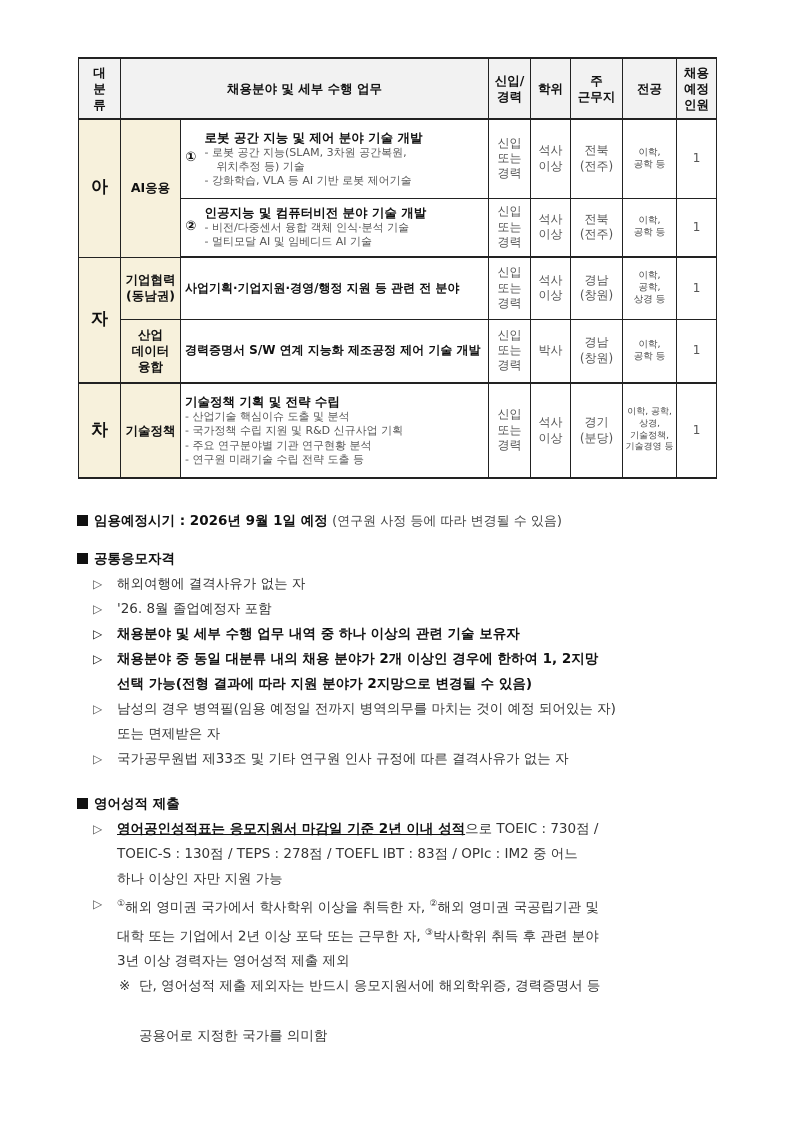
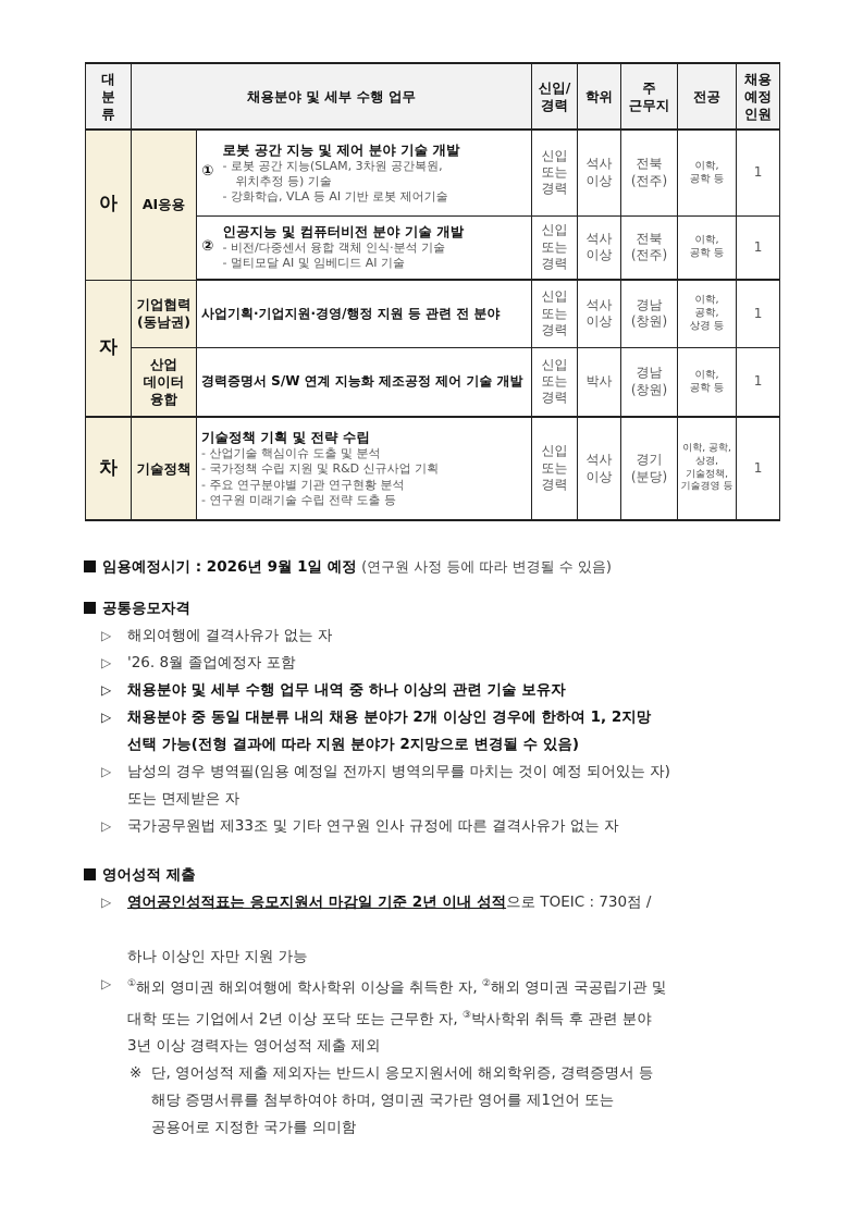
  대 분 류	채용분야 및 세부 수행 업무	신입/ 경력	학위	주 근무지	전공	채용 예정 인원
  아	AI응용	①	로봇 공간 지능 및 제어 분야 기술 개발 - 로봇 공간 지능(SLAM, 3차원 공간복원, 위치추정 등) 기술 - 강화학습, VLA 등 AI 기반 로봇 제어기술	신입 또는 경력	석사 이상	전북 (전주)	이학, 공학 등	1
  ②	인공지능 및 컴퓨터비전 분야 기술 개발 - 비전/다중센서 융합 객체 인식·분석 기술 - 멀티모달 AI 및 임베디드 AI 기술	신입 또는 경력	석사 이상	전북 (전주)	이학, 공학 등	1
  자	기업협력 (동남권)	사업기획·기업지원·경영/행정 지원 등 관련 전 분야	신입 또는 경력	석사 이상	경남 (창원)	이학, 공학, 상경 등	1
  산업 데이터 융합	경력증명서 S/W 연계 지능화 제조공정 제어 기술 개발	신입 또는 경력	박사	경남 (창원)	이학, 공학 등	1
  차	기술정책	기술정책 기획 및 전략 수립 - 산업기술 핵심이슈 도출 및 분석 - 국가정책 수립 지원 및 R&D 신규사업 기획 - 주요 연구분야별 기관 연구현황 분석 - 연구원 미래기술 수립 전략 도출 등	신입 또는 경력	석사 이상	경기 (분당)	이학, 공학, 상경, 기술정책, 기술경영 등	1
  임용예정시기 : 2026년 9월 1일 예정 (연구원 사정 등에 따라 변경될 수 있음)
  공통응모자격
  ▷
  해외여행에 결격사유가 없는 자
  ▷
  '26. 8월 졸업예정자 포함
  ▷
  채용분야 및 세부 수행 업무 내역 중 하나 이상의 관련 기술 보유자
  ▷
  채용분야 중 동일 대분류 내의 채용 분야가 2개 이상인 경우에 한하여 1, 2지망
  선택 가능(전형 결과에 따라 지원 분야가 2지망으로 변경될 수 있음)
  ▷
  남성의 경우 병역필(임용 예정일 전까지 병역의무를 마치는 것이 예정 되어있는 자)
  또는 면제받은 자
  ▷
  국가공무원법 제33조 및 기타 연구원 인사 규정에 따른 결격사유가 없는 자
  영어성적 제출
  ▷
  영어공인성적표는 응모지원서 마감일 기준 2년 이내 성적으로 TOEIC : 730점 /
- TOEIC-S : 130점 / TEPS : 278점 / TOEFL IBT : 83점 / OPIc : IM2 중 어느
  하나 이상인 자만 지원 가능
  ▷
- ①해외 영미권 국가에서 학사학위 이상을 취득한 자, ②해외 영미권 국공립기관 및
+ ①해외 영미권 해외여행에 학사학위 이상을 취득한 자, ②해외 영미권 국공립기관 및
  대학 또는 기업에서 2년 이상 포닥 또는 근무한 자, ③박사학위 취득 후 관련 분야
  3년 이상 경력자는 영어성적 제출 제외
  ※
  단, 영어성적 제출 제외자는 반드시 응모지원서에 해외학위증, 경력증명서 등
+ 해당 증명서류를 첨부하여야 하며, 영미권 국가란 영어를 제1언어 또는
  공용어로 지정한 국가를 의미함
